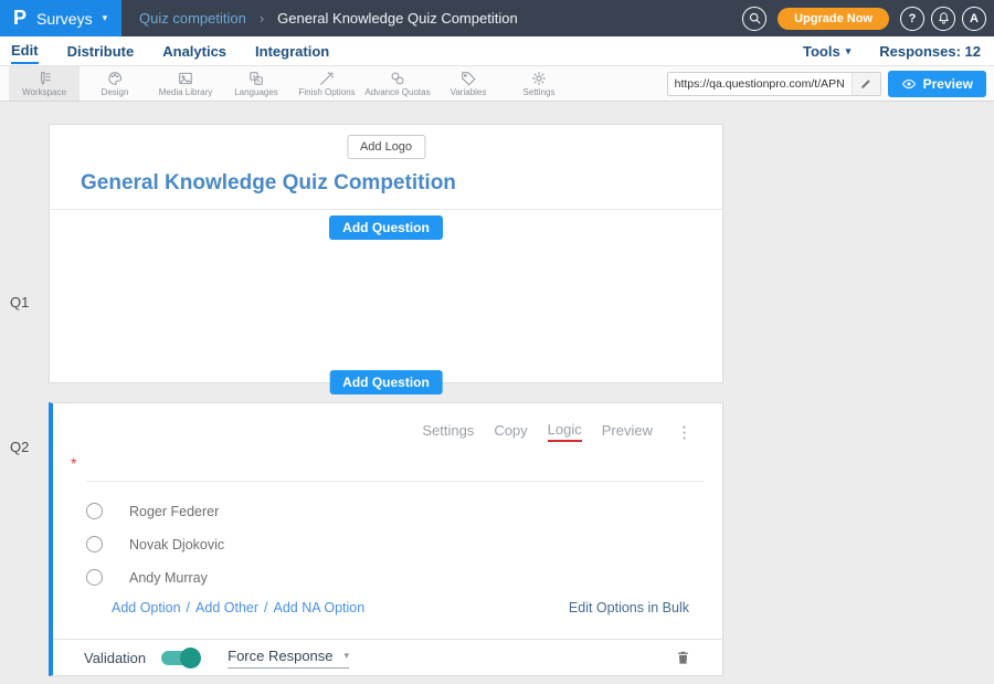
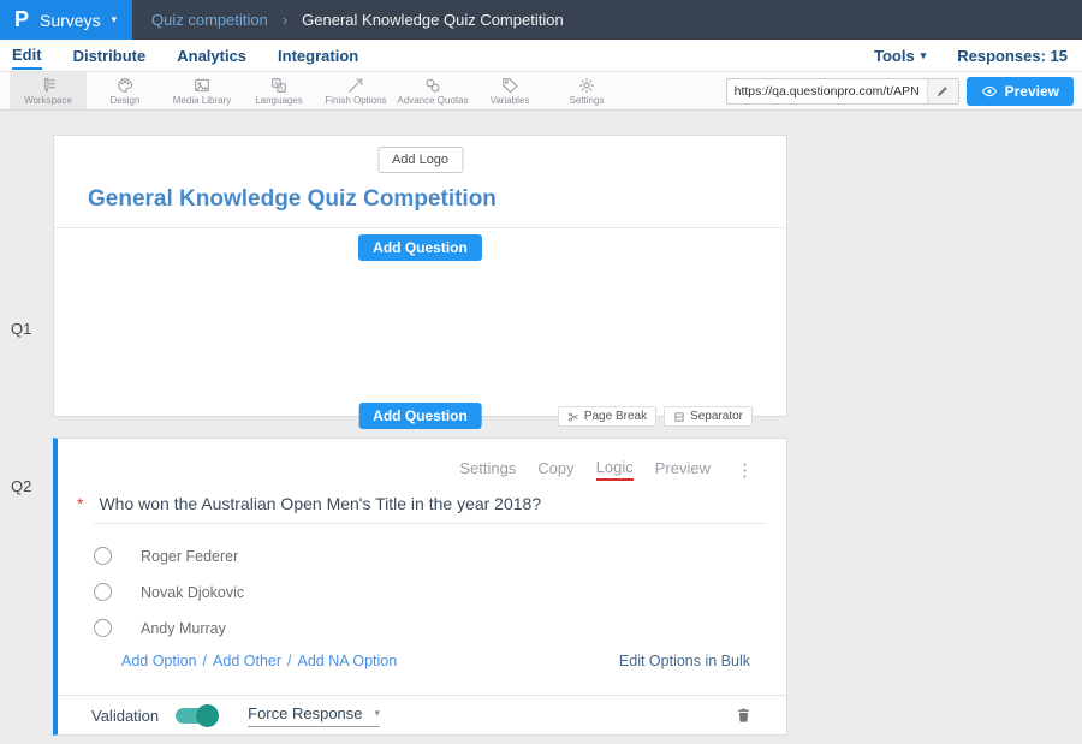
  P
  Surveys
  ▾
  Quiz competition
  ›
  General Knowledge Quiz Competition
- Upgrade Now
- ?
- A
  Edit
  Distribute
  Analytics
  Integration
  Tools
  ▾
- Responses: 12
+ Responses: 15
  Workspace
  Design
  Media Library
  Languages
  Finish Options
  Advance Quotas
  Variables
  Settings
  https://qa.questionpro.com/t/APN
  Preview
  Q1
  Q2
  Add Logo
  General Knowledge Quiz Competition
  Add Question
  Add Question
+ Page Break
+ Separator
  Settings
  Copy
  Logic
  Preview
  ⋮
  *
+ Who won the Australian Open Men's Title in the year 2018?
  Roger Federer
  Novak Djokovic
  Andy Murray
  Add Option
  /
  Add Other
  /
  Add NA Option
  Edit Options in Bulk
  Validation
  Force Response
  ▾
